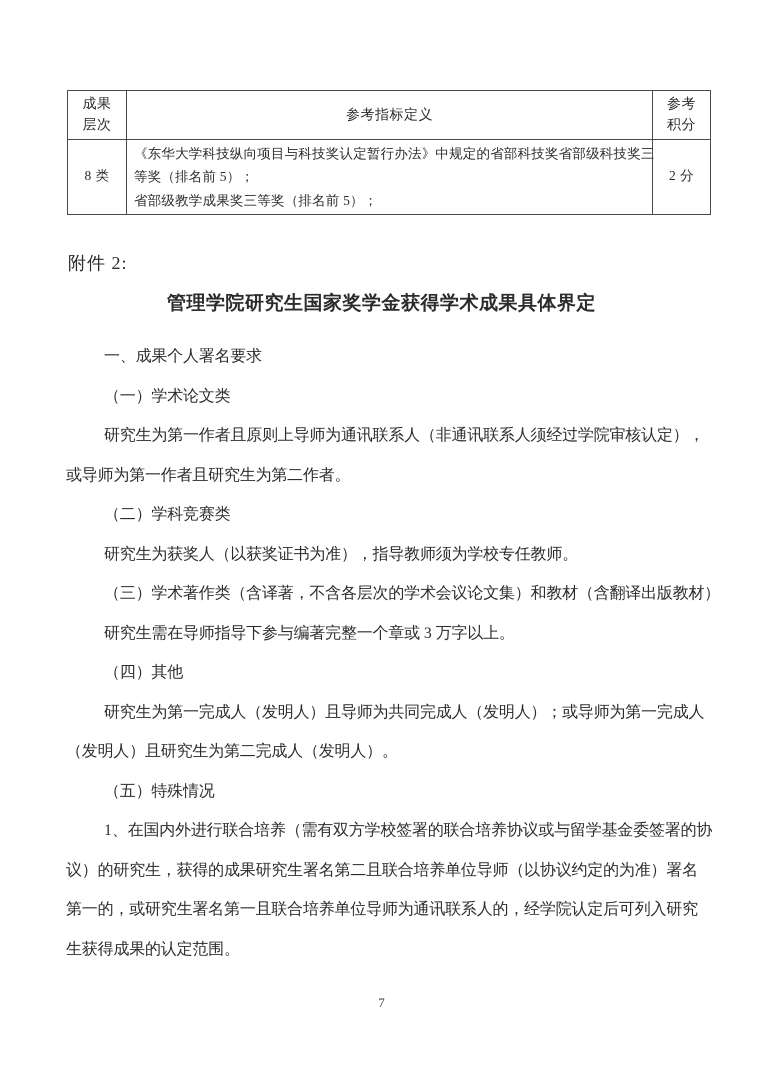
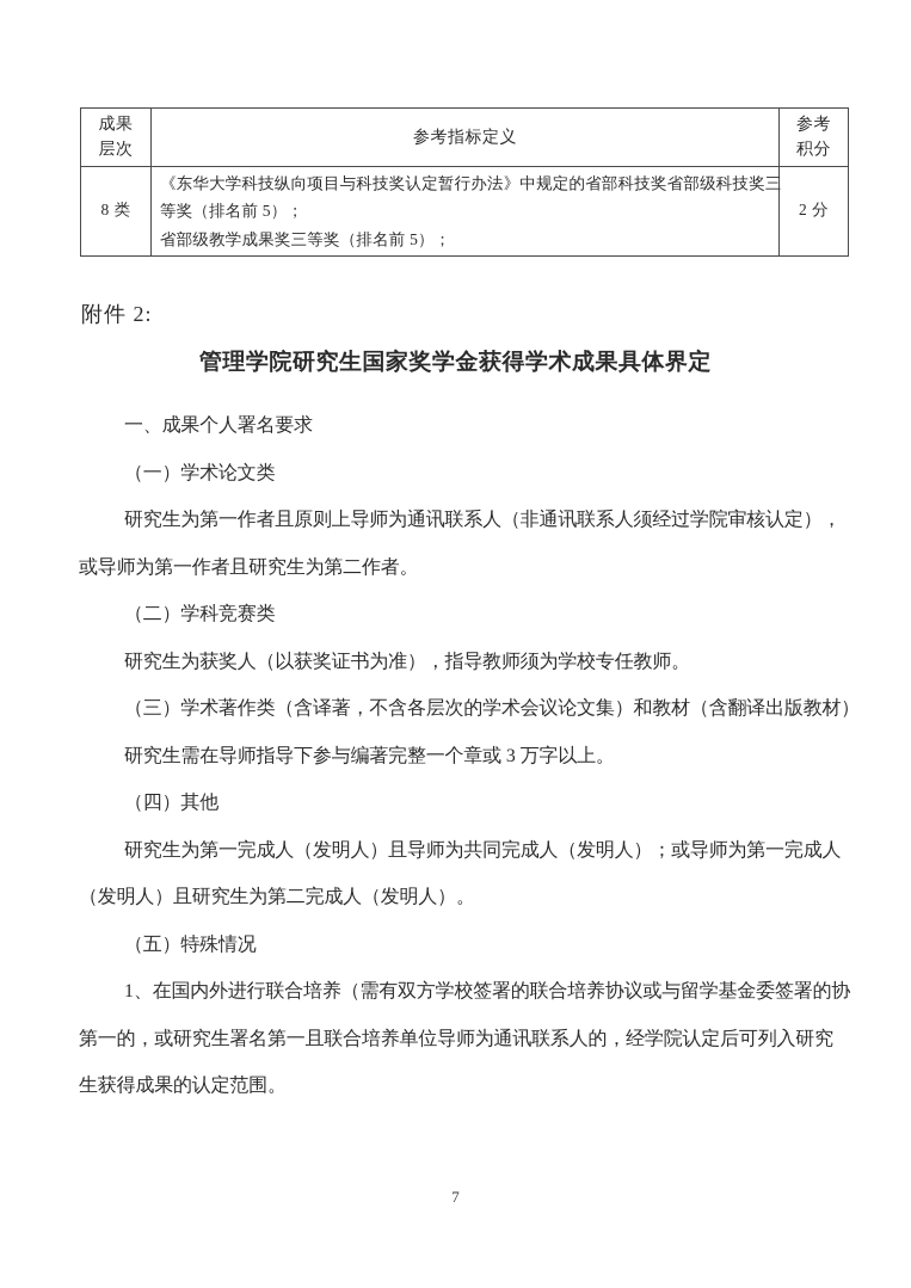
  成果 层次	参考指标定义	参考 积分
  8 类	《东华大学科技纵向项目与科技奖认定暂行办法》中规定的省部科技奖省部级科技奖三 等奖（排名前 5）； 省部级教学成果奖三等奖（排名前 5）；	2 分
  附件 2:
  管理学院研究生国家奖学金获得学术成果具体界定
  一、成果个人署名要求
  （一）学术论文类
  研究生为第一作者且原则上导师为通讯联系人（非通讯联系人须经过学院审核认定），
  或导师为第一作者且研究生为第二作者。
  （二）学科竞赛类
  研究生为获奖人（以获奖证书为准），指导教师须为学校专任教师。
  （三）学术著作类（含译著，不含各层次的学术会议论文集）和教材（含翻译出版教材）
  研究生需在导师指导下参与编著完整一个章或 3 万字以上。
  （四）其他
  研究生为第一完成人（发明人）且导师为共同完成人（发明人）；或导师为第一完成人
  （发明人）且研究生为第二完成人（发明人）。
  （五）特殊情况
  1、在国内外进行联合培养（需有双方学校签署的联合培养协议或与留学基金委签署的协
- 议）的研究生，获得的成果研究生署名第二且联合培养单位导师（以协议约定的为准）署名
  第一的，或研究生署名第一且联合培养单位导师为通讯联系人的，经学院认定后可列入研究
  生获得成果的认定范围。
  7
